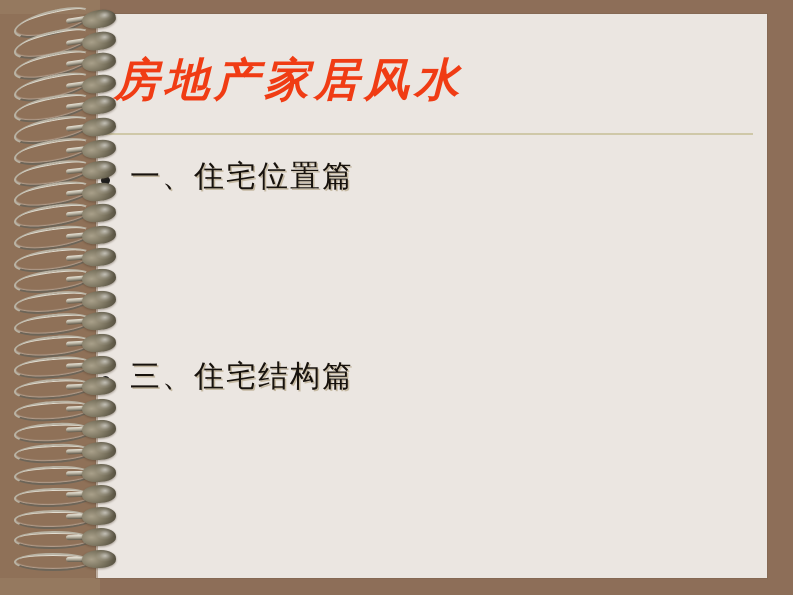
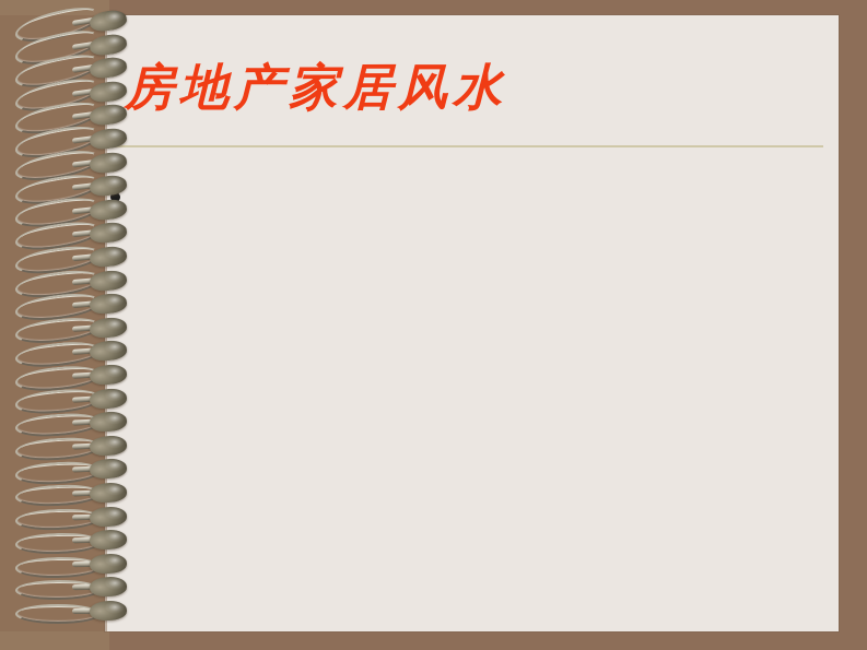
  房地产家居风水
- 一、住宅位置篇
- 三、住宅结构篇
